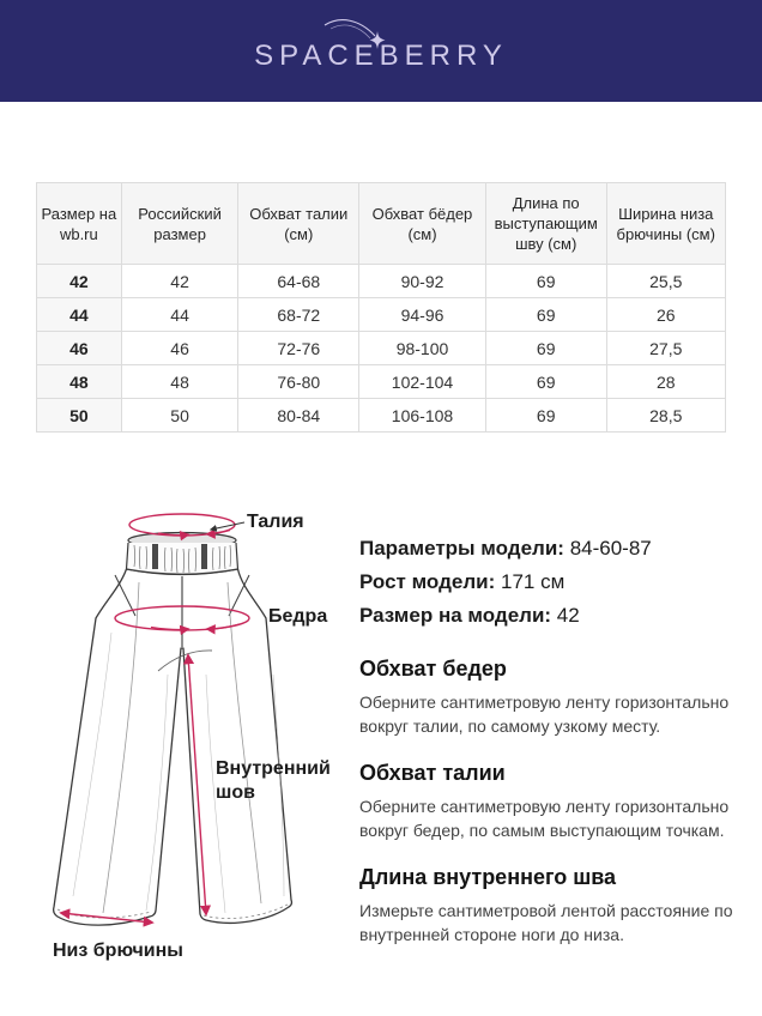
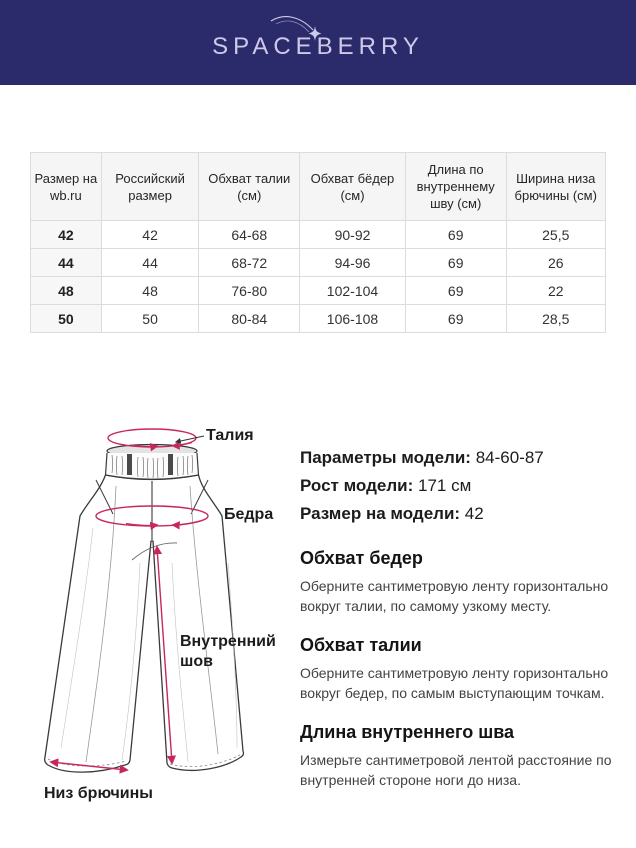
  SPACEBERRY
- Размер на wb.ru	Российский размер	Обхват талии (см)	Обхват бёдер (см)	Длина по выступающим шву (см)	Ширина низа брючины (см)
+ Размер на wb.ru	Российский размер	Обхват талии (см)	Обхват бёдер (см)	Длина по внутреннему шву (см)	Ширина низа брючины (см)
  42	42	64-68	90-92	69	25,5
  44	44	68-72	94-96	69	26
- 46	46	72-76	98-100	69	27,5
- 48	48	76-80	102-104	69	28
+ 48	48	76-80	102-104	69	22
  50	50	80-84	106-108	69	28,5
  Талия
  Бедра
  Внутренний шов
  Низ брючины
  Параметры модели: 84-60-87
  Рост модели: 171 см
  Размер на модели: 42
  Обхват бедер
  Оберните сантиметровую ленту горизонтально вокруг талии, по самому узкому месту.
  Обхват талии
  Оберните сантиметровую ленту горизонтально вокруг бедер, по самым выступающим точкам.
  Длина внутреннего шва
  Измерьте сантиметровой лентой расстояние по внутренней стороне ноги до низа.
